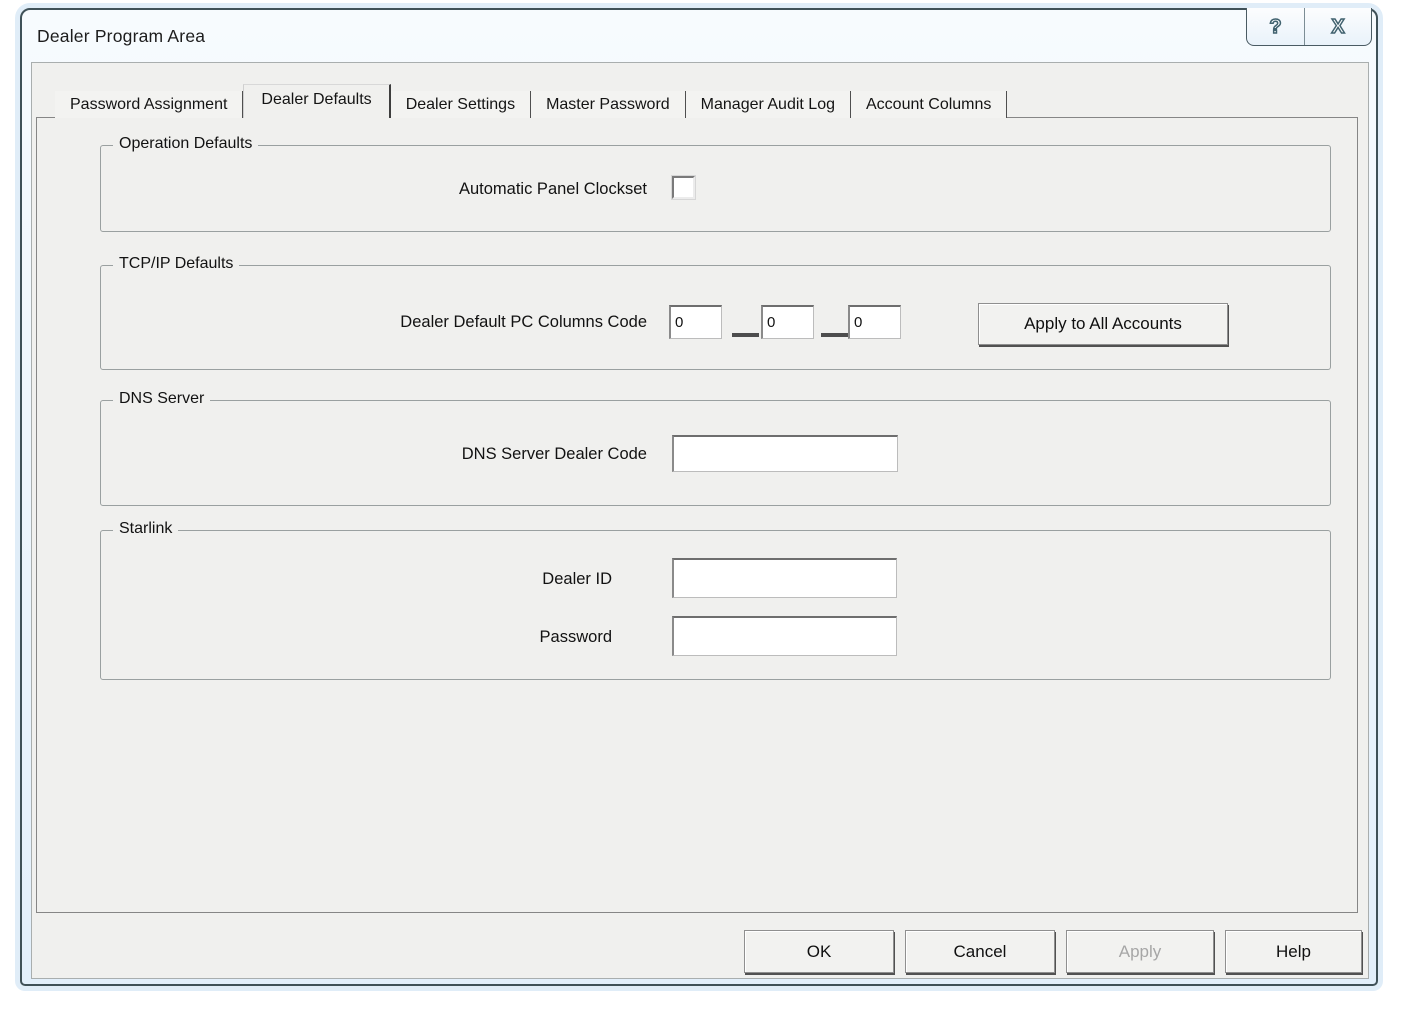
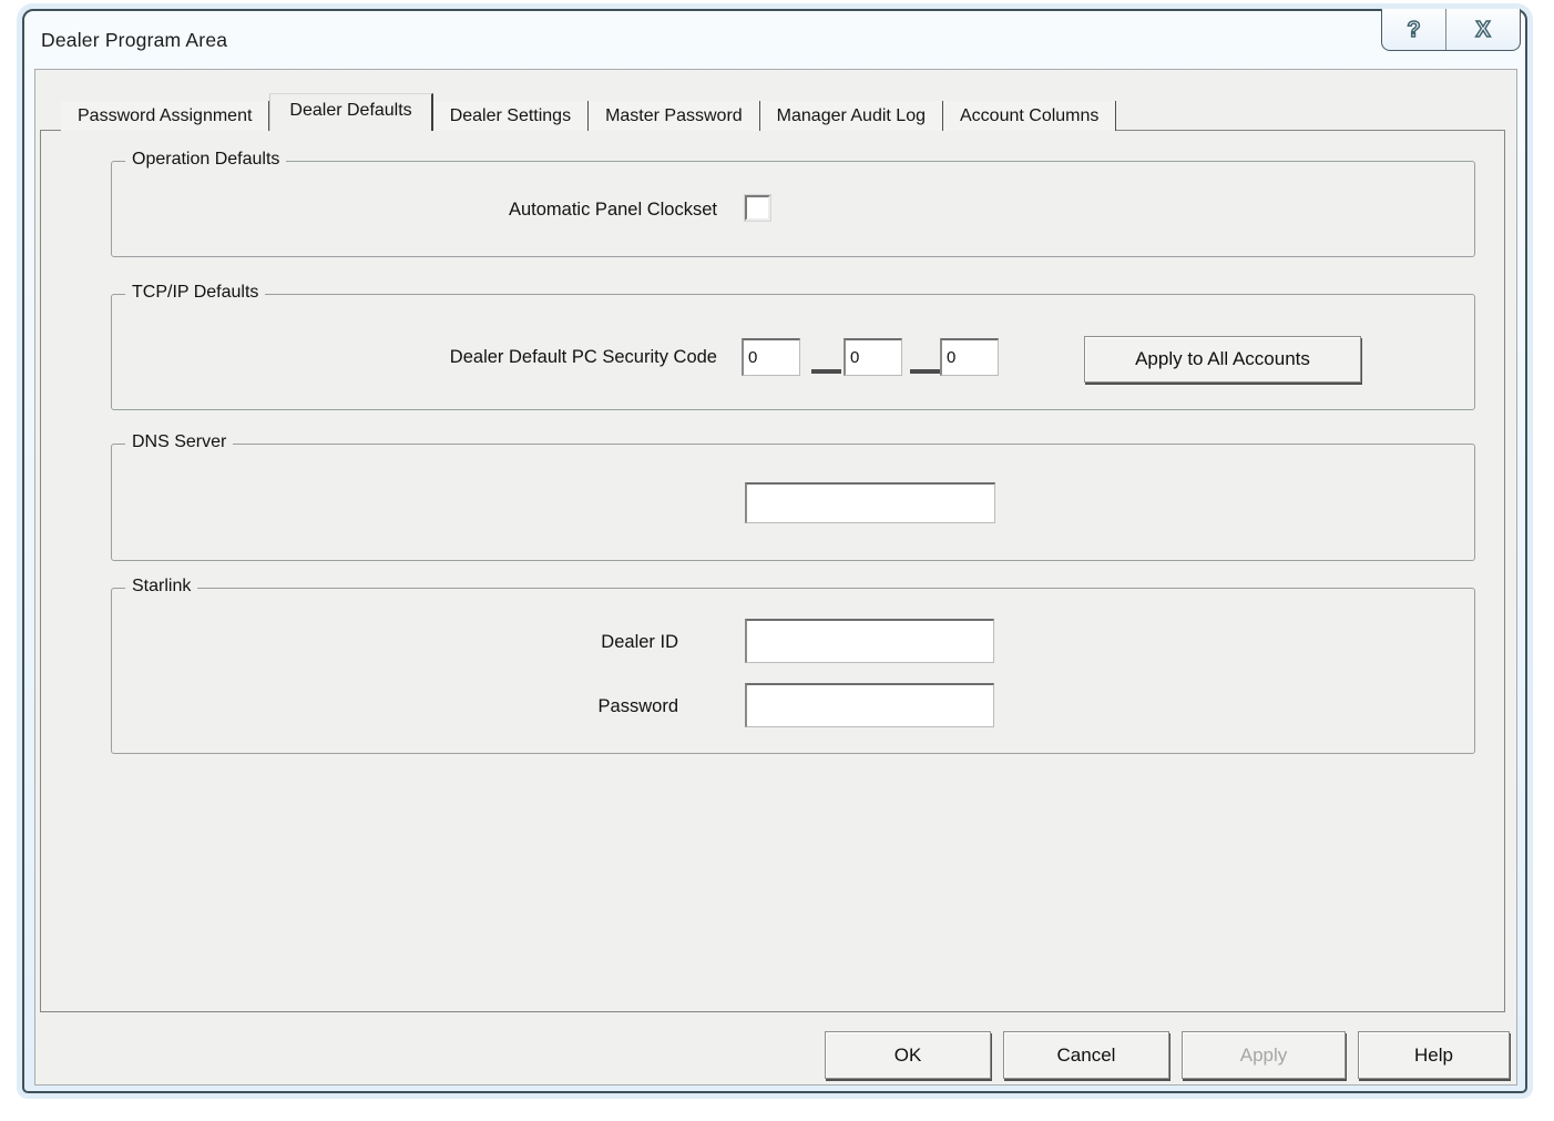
  Dealer Program Area
  ?
  X
  Password Assignment
  Dealer Defaults
  Dealer Settings
  Master Password
  Manager Audit Log
  Account Columns
  Operation Defaults
  Automatic Panel Clockset
  TCP/IP Defaults
- Dealer Default PC Columns Code
+ Dealer Default PC Security Code
  0
  0
  0
  Apply to All Accounts
  DNS Server
- DNS Server Dealer Code
  Starlink
  Dealer ID
  Password
  OK
  Cancel
  Apply
  Help
